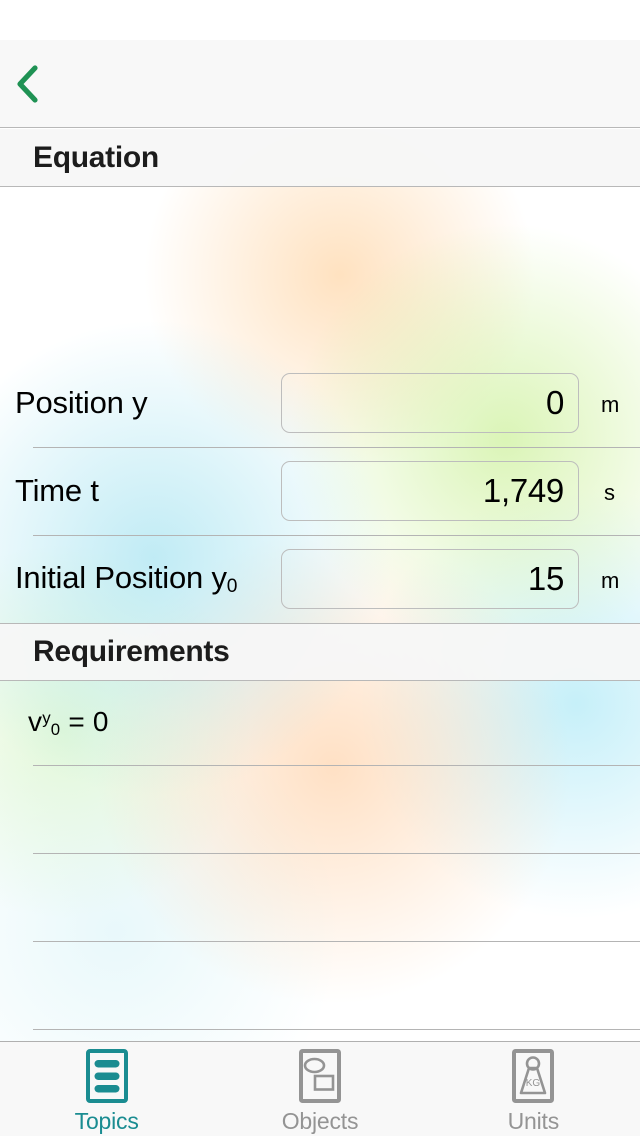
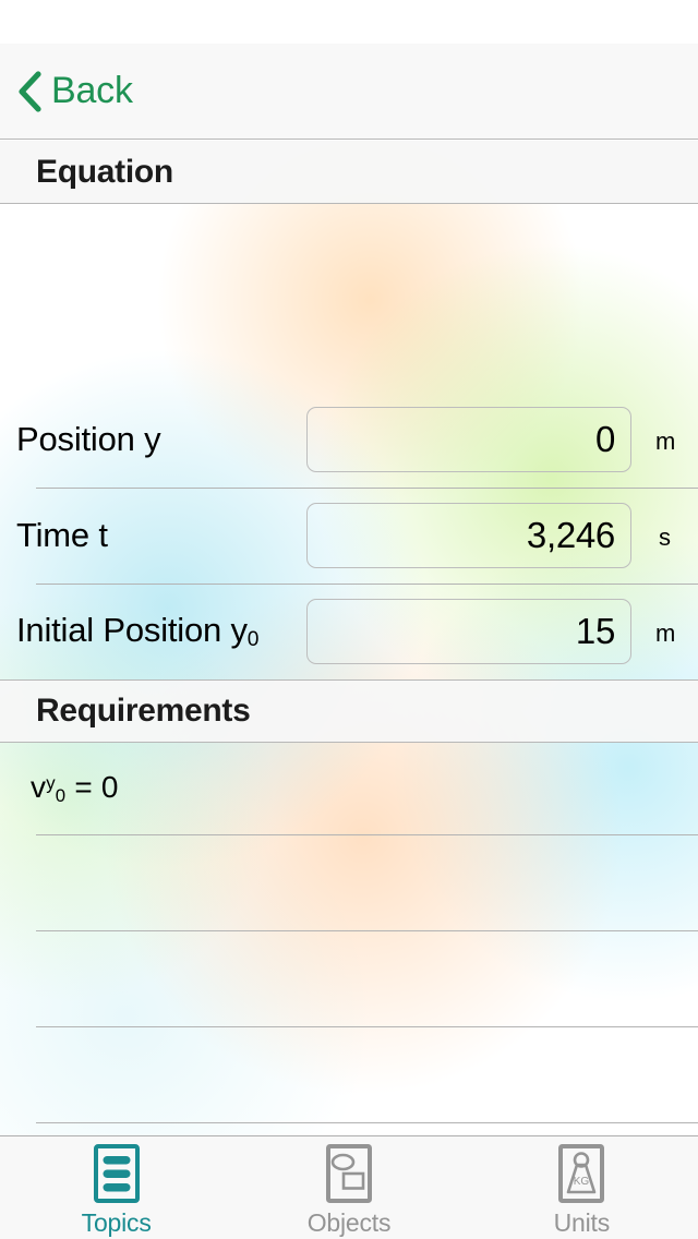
+ Back
  Equation
  Position y
  0
  m
  Time t
- 1,749
+ 3,246
  s
  Initial Position y0
  15
  m
  Requirements
  vy0 = 0
  Topics
  Objects
  KG
  Units
